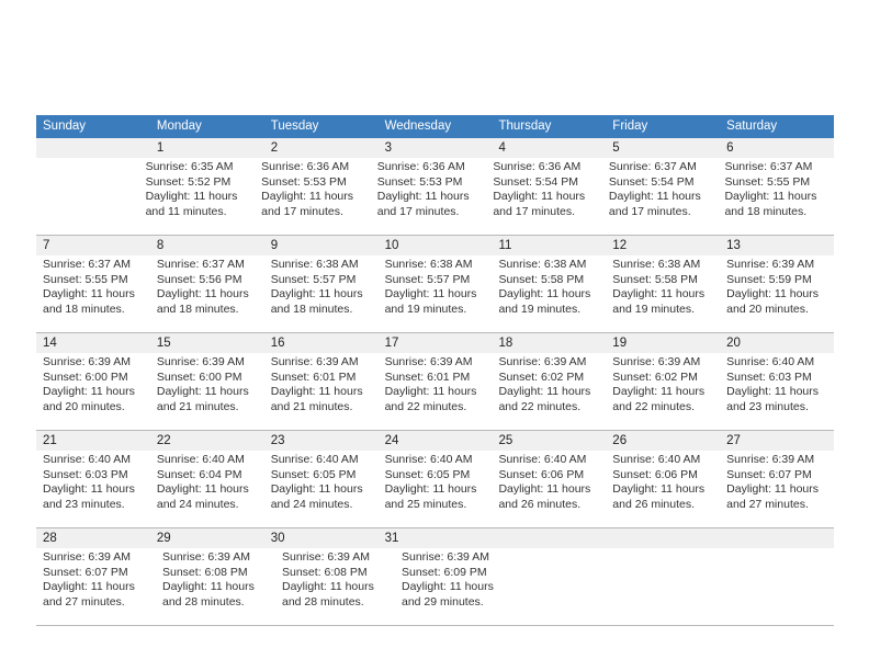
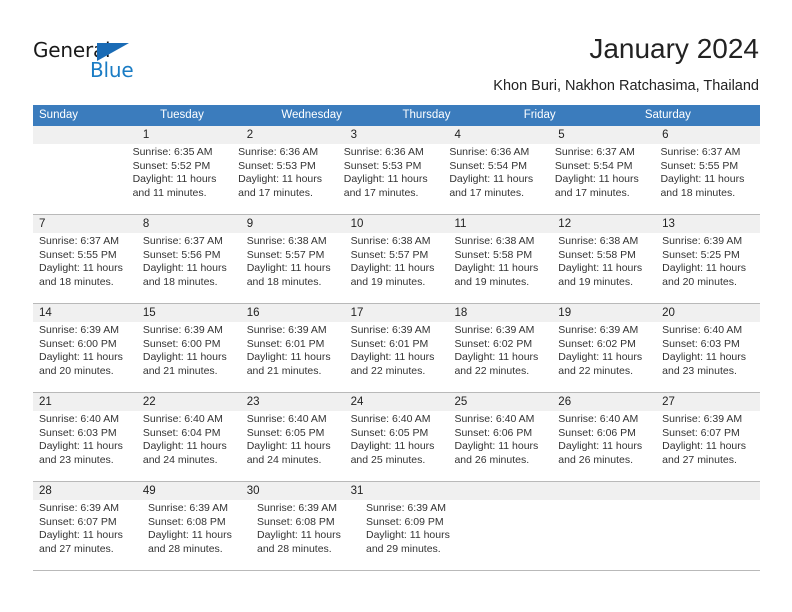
+ General
+ Blue
+ January 2024
+ Khon Buri, Nakhon Ratchasima, Thailand
  Sunday
- Monday
  Tuesday
  Wednesday
  Thursday
  Friday
  Saturday
  1
  2
  3
  4
  5
  6
  Sunrise: 6:35 AM
  Sunset: 5:52 PM
  Daylight: 11 hours
  and 11 minutes.
  Sunrise: 6:36 AM
  Sunset: 5:53 PM
  Daylight: 11 hours
  and 17 minutes.
  Sunrise: 6:36 AM
  Sunset: 5:53 PM
  Daylight: 11 hours
  and 17 minutes.
  Sunrise: 6:36 AM
  Sunset: 5:54 PM
  Daylight: 11 hours
  and 17 minutes.
  Sunrise: 6:37 AM
  Sunset: 5:54 PM
  Daylight: 11 hours
  and 17 minutes.
  Sunrise: 6:37 AM
  Sunset: 5:55 PM
  Daylight: 11 hours
  and 18 minutes.
  7
  8
  9
  10
  11
  12
  13
  Sunrise: 6:37 AM
  Sunset: 5:55 PM
  Daylight: 11 hours
  and 18 minutes.
  Sunrise: 6:37 AM
  Sunset: 5:56 PM
  Daylight: 11 hours
  and 18 minutes.
  Sunrise: 6:38 AM
  Sunset: 5:57 PM
  Daylight: 11 hours
  and 18 minutes.
  Sunrise: 6:38 AM
  Sunset: 5:57 PM
  Daylight: 11 hours
  and 19 minutes.
  Sunrise: 6:38 AM
  Sunset: 5:58 PM
  Daylight: 11 hours
  and 19 minutes.
  Sunrise: 6:38 AM
  Sunset: 5:58 PM
  Daylight: 11 hours
  and 19 minutes.
  Sunrise: 6:39 AM
- Sunset: 5:59 PM
+ Sunset: 5:25 PM
  Daylight: 11 hours
  and 20 minutes.
  14
  15
  16
  17
  18
  19
  20
  Sunrise: 6:39 AM
  Sunset: 6:00 PM
  Daylight: 11 hours
  and 20 minutes.
  Sunrise: 6:39 AM
  Sunset: 6:00 PM
  Daylight: 11 hours
  and 21 minutes.
  Sunrise: 6:39 AM
  Sunset: 6:01 PM
  Daylight: 11 hours
  and 21 minutes.
  Sunrise: 6:39 AM
  Sunset: 6:01 PM
  Daylight: 11 hours
  and 22 minutes.
  Sunrise: 6:39 AM
  Sunset: 6:02 PM
  Daylight: 11 hours
  and 22 minutes.
  Sunrise: 6:39 AM
  Sunset: 6:02 PM
  Daylight: 11 hours
  and 22 minutes.
  Sunrise: 6:40 AM
  Sunset: 6:03 PM
  Daylight: 11 hours
  and 23 minutes.
  21
  22
  23
  24
  25
  26
  27
  Sunrise: 6:40 AM
  Sunset: 6:03 PM
  Daylight: 11 hours
  and 23 minutes.
  Sunrise: 6:40 AM
  Sunset: 6:04 PM
  Daylight: 11 hours
  and 24 minutes.
  Sunrise: 6:40 AM
  Sunset: 6:05 PM
  Daylight: 11 hours
  and 24 minutes.
  Sunrise: 6:40 AM
  Sunset: 6:05 PM
  Daylight: 11 hours
  and 25 minutes.
  Sunrise: 6:40 AM
  Sunset: 6:06 PM
  Daylight: 11 hours
  and 26 minutes.
  Sunrise: 6:40 AM
  Sunset: 6:06 PM
  Daylight: 11 hours
  and 26 minutes.
  Sunrise: 6:39 AM
  Sunset: 6:07 PM
  Daylight: 11 hours
  and 27 minutes.
  28
- 29
+ 49
  30
  31
  Sunrise: 6:39 AM
  Sunset: 6:07 PM
  Daylight: 11 hours
  and 27 minutes.
  Sunrise: 6:39 AM
  Sunset: 6:08 PM
  Daylight: 11 hours
  and 28 minutes.
  Sunrise: 6:39 AM
  Sunset: 6:08 PM
  Daylight: 11 hours
  and 28 minutes.
  Sunrise: 6:39 AM
  Sunset: 6:09 PM
  Daylight: 11 hours
  and 29 minutes.
